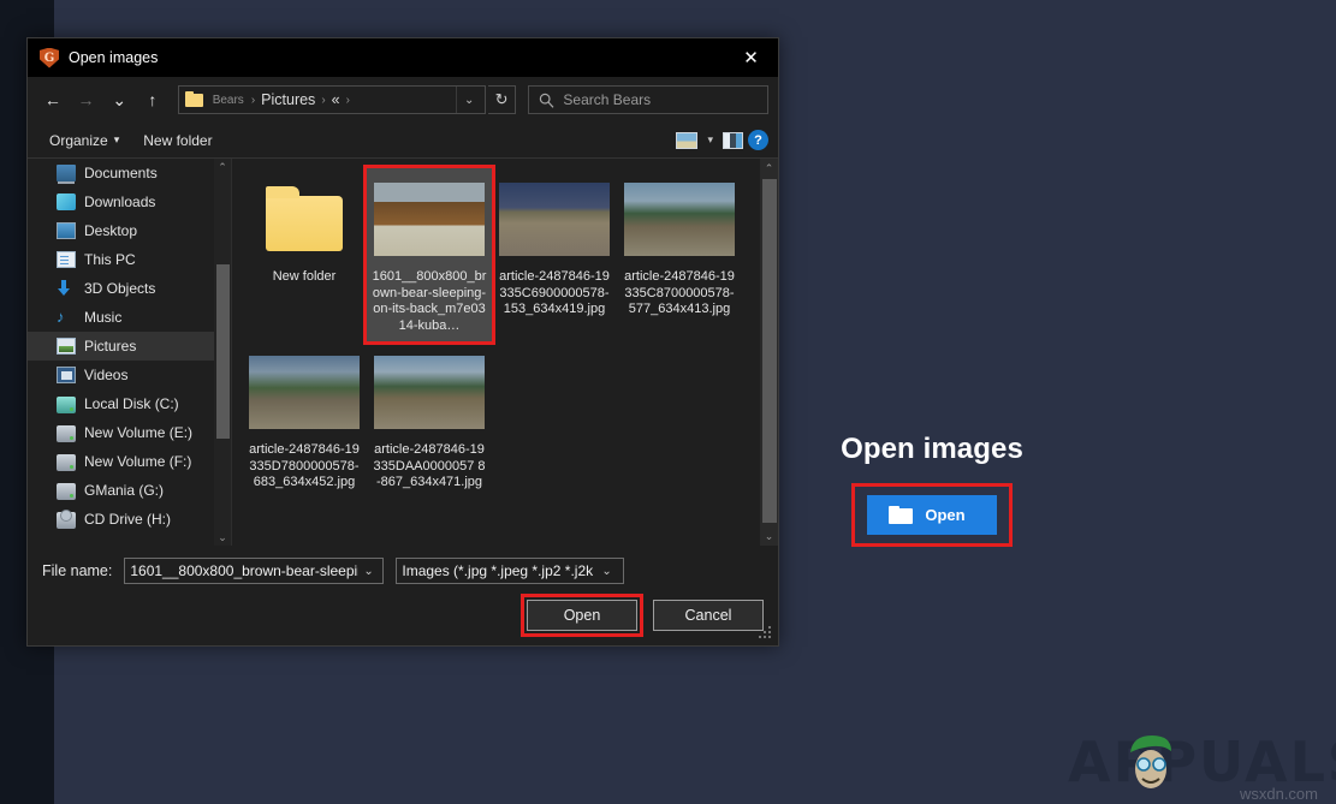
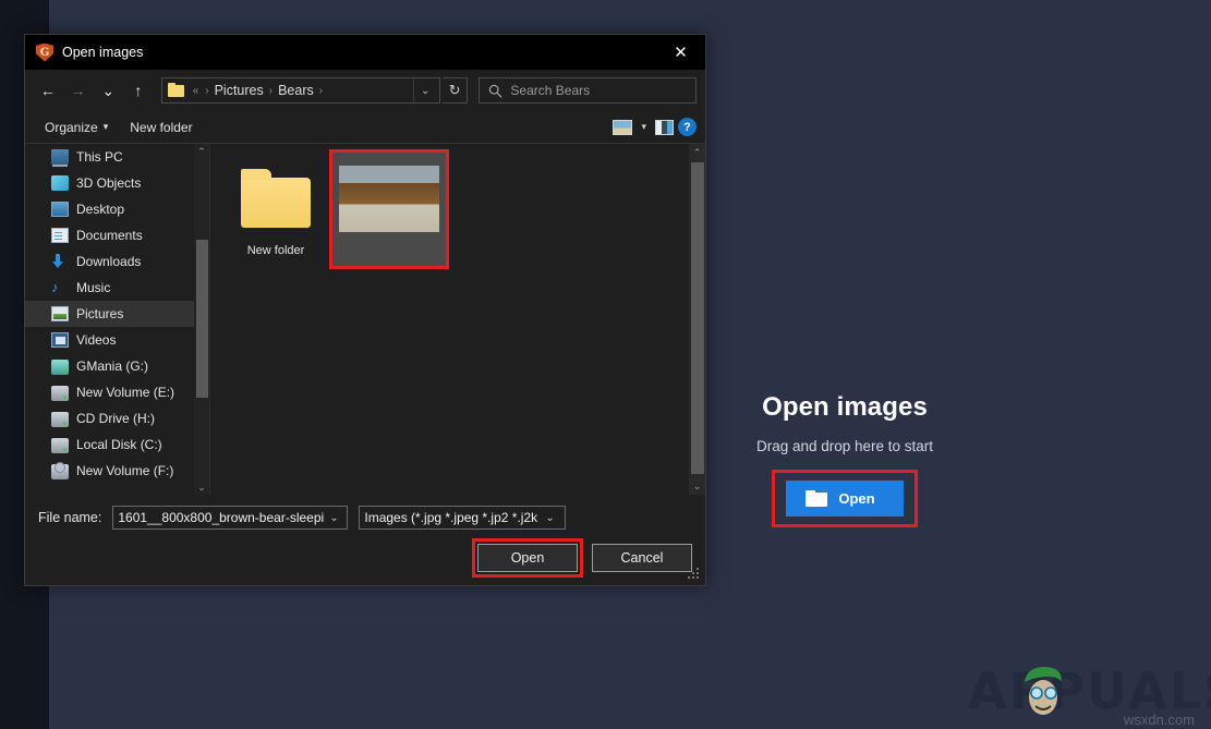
  Open images
+ Drag and drop here to start
  Open
  APPUAL
  wsxdn.com
  G
  Open images
  ✕
  ←
  →
  ⌄
  ↑
- Bears
+ «
  ›
  Pictures
  ›
- «
+ Bears
  ›
  ⌄
  ↻
  Search Bears
  Organize
  ▾
  New folder
  ▾
  ?
- Documents
+ This PC
- Downloads
+ 3D Objects
  Desktop
- This PC
+ Documents
- 3D Objects
+ Downloads
  ♪
  Music
  Pictures
  Videos
- Local Disk (C:)
+ GMania (G:)
  New Volume (E:)
- New Volume (F:)
+ CD Drive (H:)
- GMania (G:)
+ Local Disk (C:)
- CD Drive (H:)
+ New Volume (F:)
  ⌃
  ⌄
  New folder
- 1601__800x800_brown-bear-sleeping-on-its-back_m7e0314-kuba…
- article-2487846-19335C6900000578-153_634x419.jpg
- article-2487846-19335C8700000578-577_634x413.jpg
- article-2487846-19335D7800000578-683_634x452.jpg
- article-2487846-19335DAA0000057 8-867_634x471.jpg
  ⌃
  ⌄
  File name:
  1601__800x800_brown-bear-sleepi
  ⌄
  Images (*.jpg *.jpeg *.jp2 *.j2k
  ⌄
  Open
  Cancel
